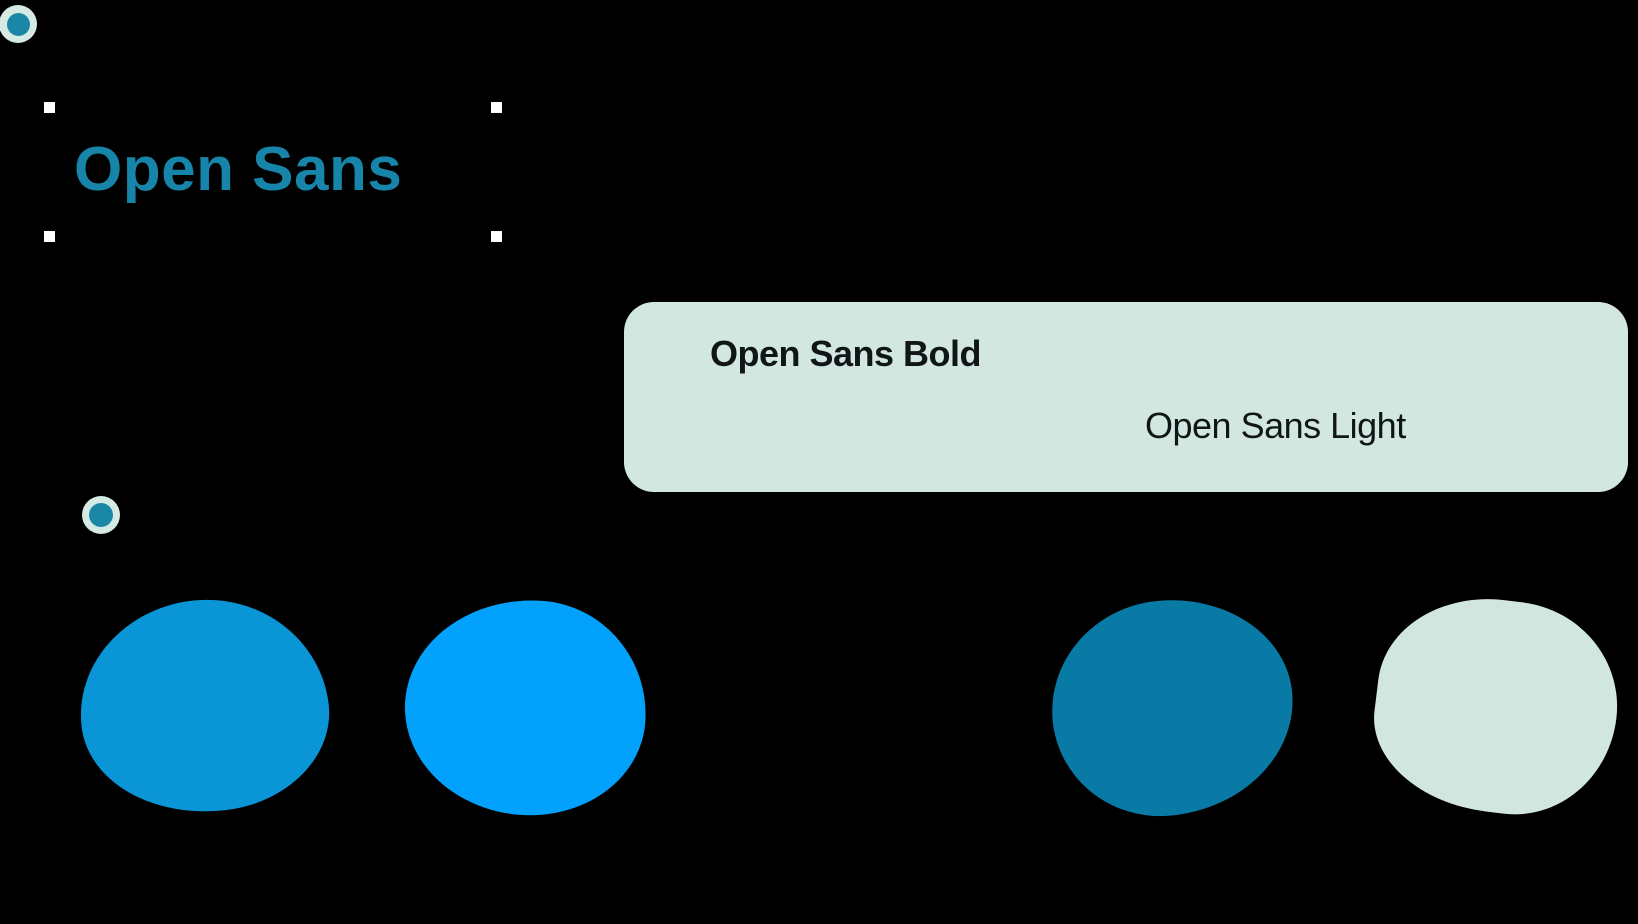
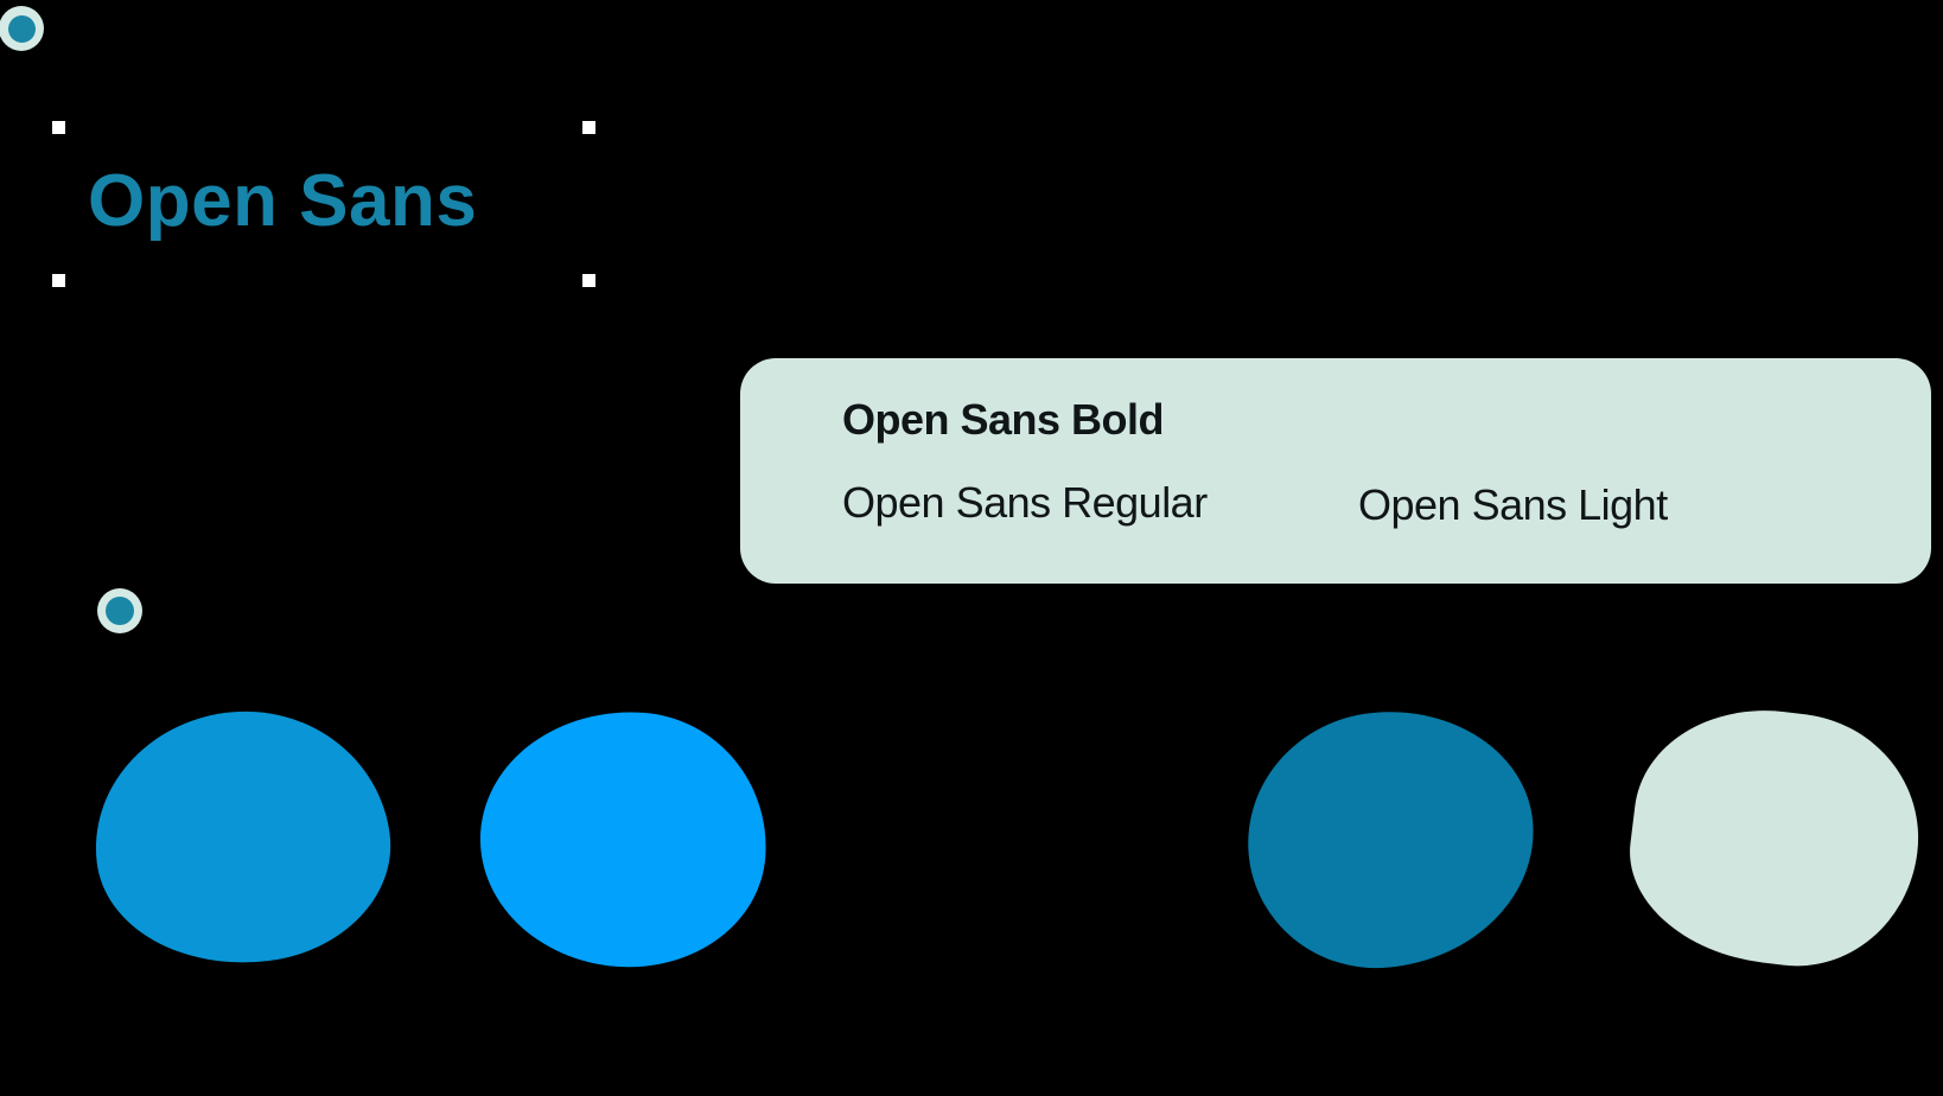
  Open Sans
  Open Sans Bold
+ Open Sans Regular
  Open Sans Light
